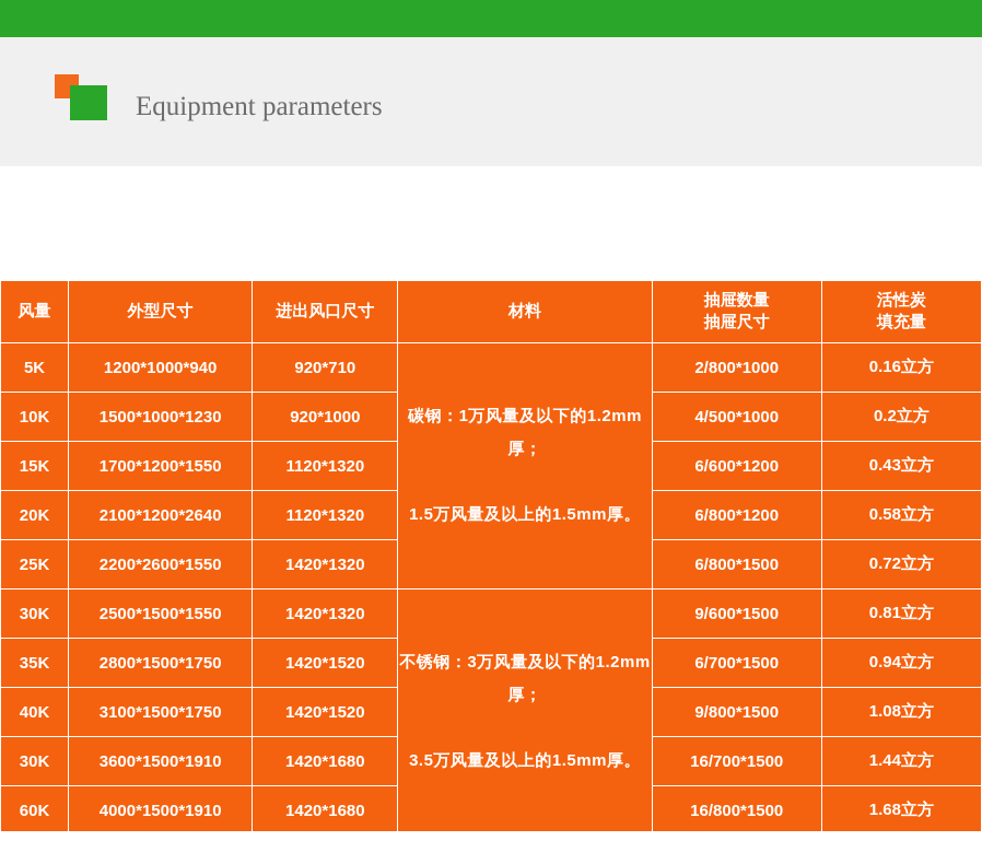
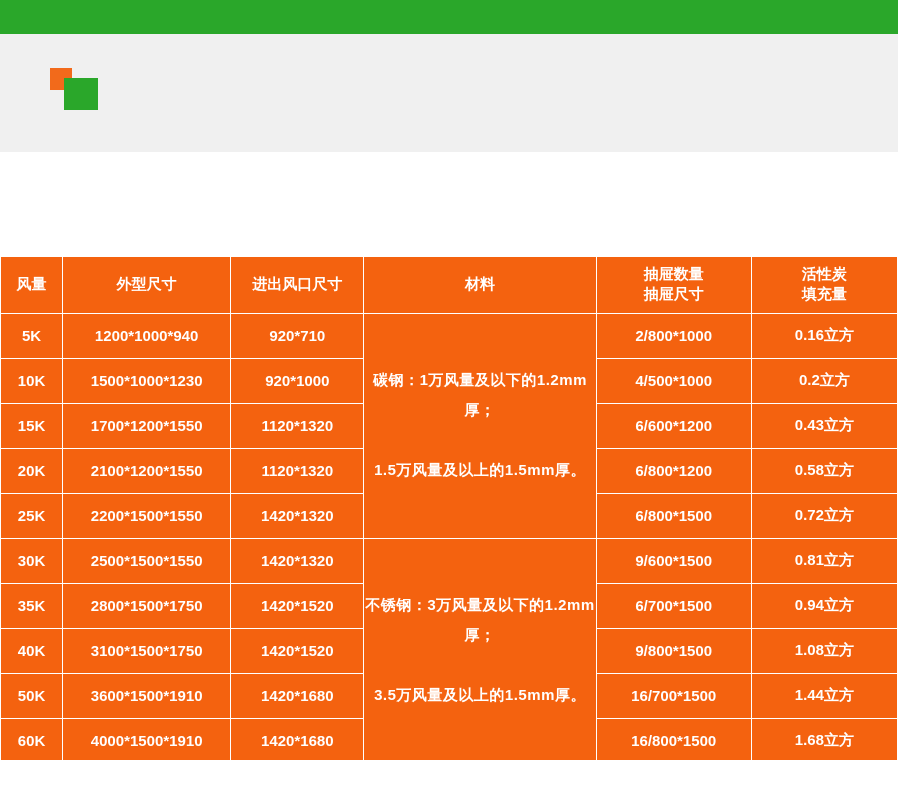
- Equipment parameters
  风量	外型尺寸	进出风口尺寸	材料	抽屉数量 抽屉尺寸	活性炭 填充量
  5K	1200*1000*940	920*710	碳钢：1万风量及以下的1.2mm厚； 1.5万风量及以上的1.5mm厚。	2/800*1000	0.16立方
  10K	1500*1000*1230	920*1000	4/500*1000	0.2立方
  15K	1700*1200*1550	1120*1320	6/600*1200	0.43立方
- 20K	2100*1200*2640	1120*1320	6/800*1200	0.58立方
+ 20K	2100*1200*1550	1120*1320	6/800*1200	0.58立方
- 25K	2200*2600*1550	1420*1320	6/800*1500	0.72立方
+ 25K	2200*1500*1550	1420*1320	6/800*1500	0.72立方
  30K	2500*1500*1550	1420*1320	不锈钢：3万风量及以下的1.2mm厚； 3.5万风量及以上的1.5mm厚。	9/600*1500	0.81立方
  35K	2800*1500*1750	1420*1520	6/700*1500	0.94立方
  40K	3100*1500*1750	1420*1520	9/800*1500	1.08立方
- 30K	3600*1500*1910	1420*1680	16/700*1500	1.44立方
+ 50K	3600*1500*1910	1420*1680	16/700*1500	1.44立方
  60K	4000*1500*1910	1420*1680	16/800*1500	1.68立方
